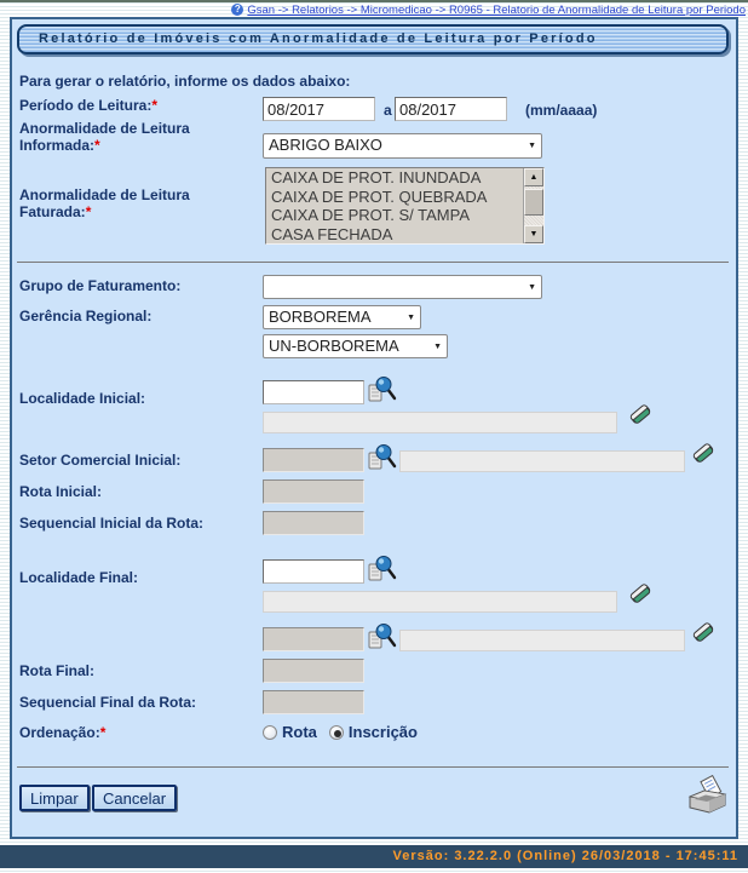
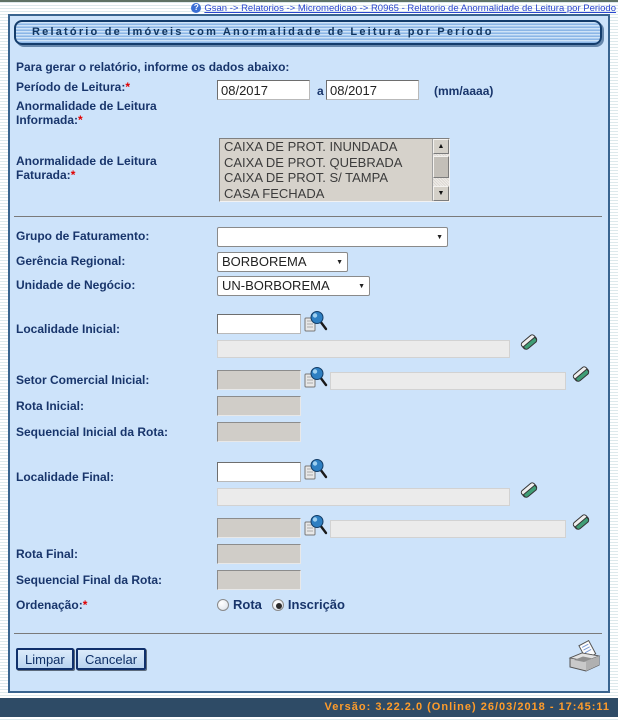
  ?
  Gsan -> Relatorios -> Micromedicao -> R0965 - Relatorio de Anormalidade de Leitura por Periodo
  Relatório de Imóveis com Anormalidade de Leitura por Período
  Para gerar o relatório, informe os dados abaixo:
  Período de Leitura:*
  08/2017
  a
  08/2017
  (mm/aaaa)
  Anormalidade de Leitura Informada:*
- ABRIGO BAIXO
  Anormalidade de Leitura Faturada:*
  CAIXA DE PROT. INUNDADA
  CAIXA DE PROT. QUEBRADA
  CAIXA DE PROT. S/ TAMPA
  CASA FECHADA
  Grupo de Faturamento:
  Gerência Regional:
  BORBOREMA
+ Unidade de Negócio:
  UN-BORBOREMA
  Localidade Inicial:
  Setor Comercial Inicial:
  Rota Inicial:
  Sequencial Inicial da Rota:
  Localidade Final:
  Rota Final:
  Sequencial Final da Rota:
  Ordenação:*
  Rota Inscrição
  Limpar
  Cancelar
  Versão: 3.22.2.0 (Online) 26/03/2018 - 17:45:11
